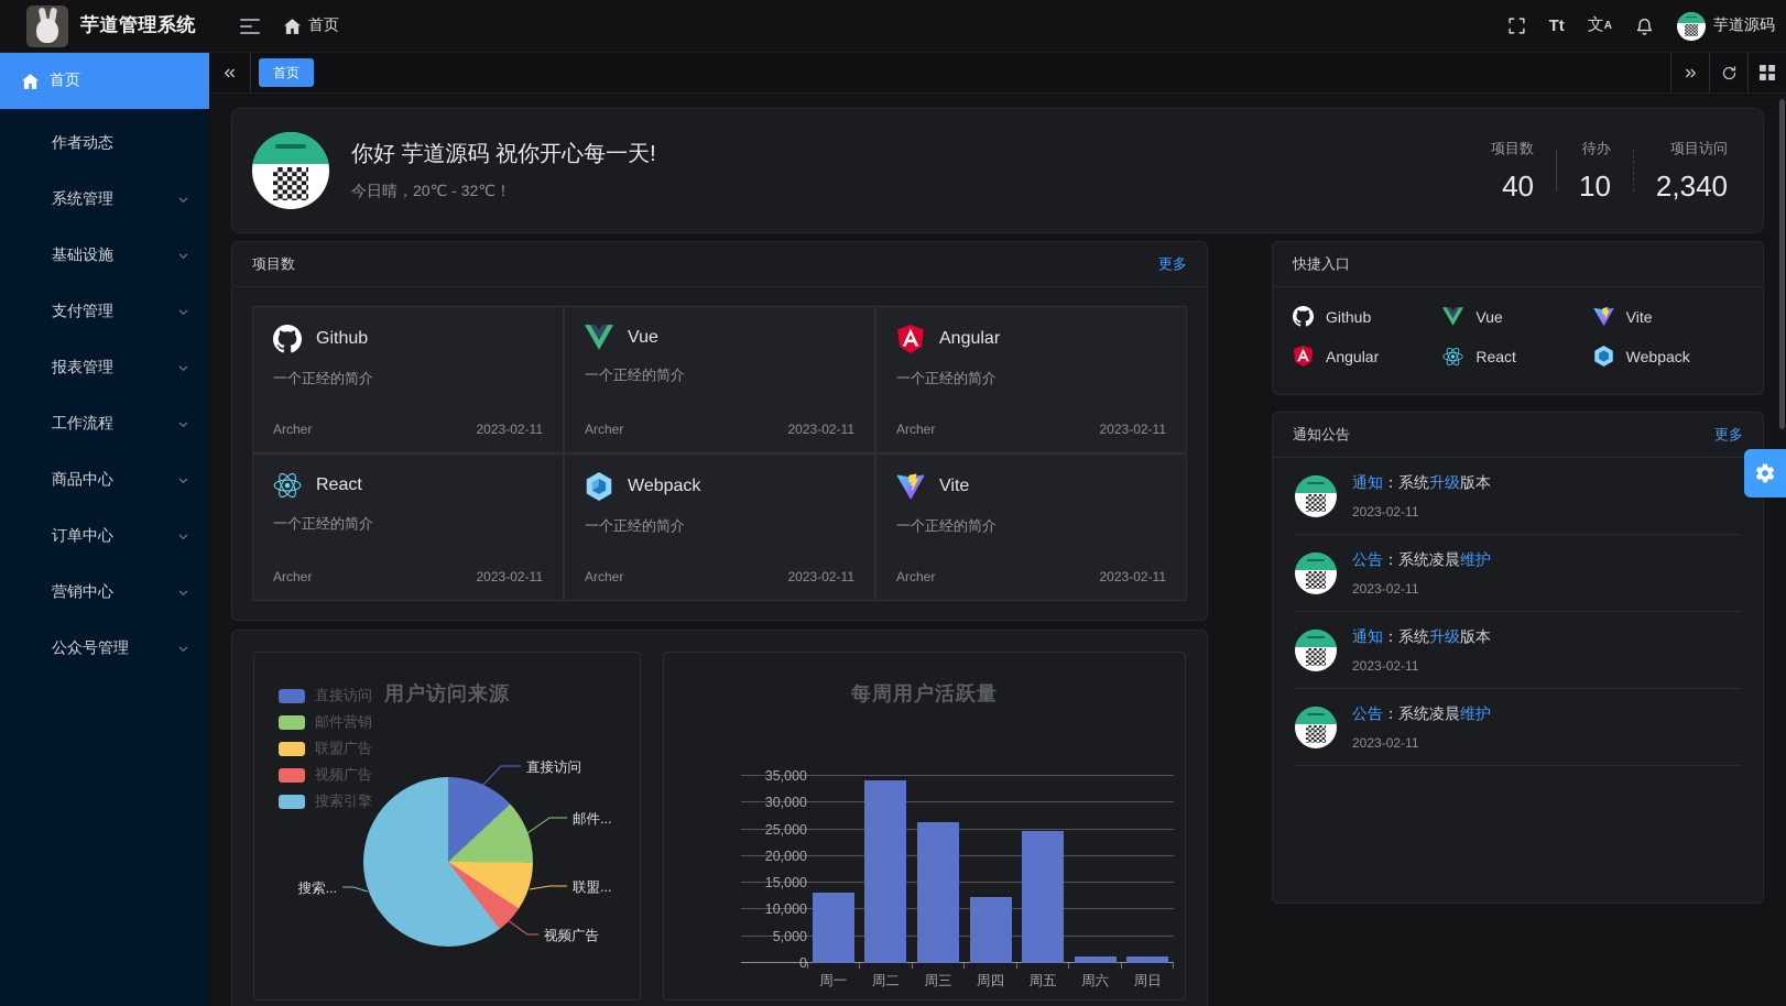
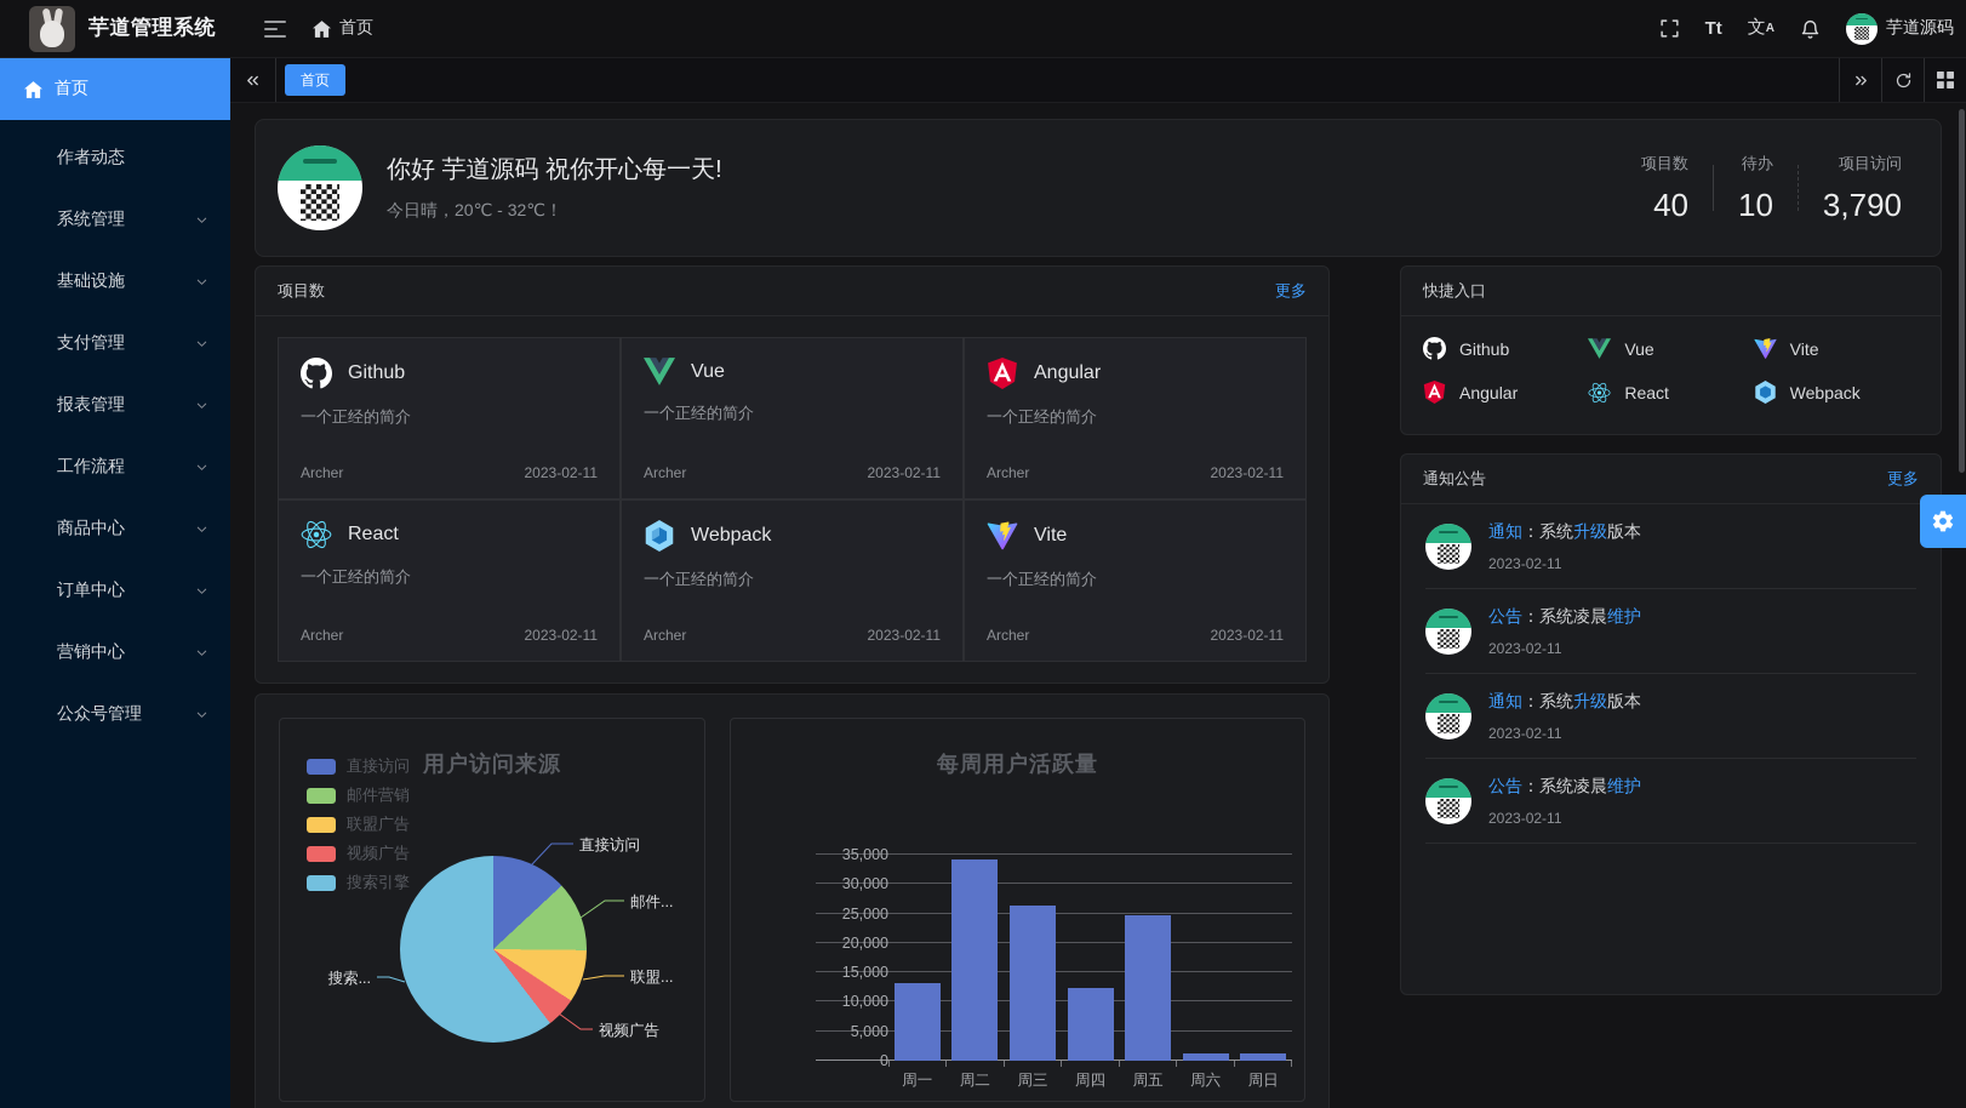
  芋道管理系统
  首页
  Tt
  文
  A
  芋道源码
  首页
  作者动态
  系统管理
  基础设施
  支付管理
  报表管理
  工作流程
  商品中心
  订单中心
  营销中心
  公众号管理
  首页
  你好 芋道源码 祝你开心每一天!
  今日晴，20℃ - 32℃！
  项目数
  40
  待办
  10
  项目访问
- 2,340
+ 3,790
  项目数
  更多
  Github
  一个正经的简介
  Archer
  2023-02-11
  Vue
  一个正经的简介
  Archer
  2023-02-11
  Angular
  一个正经的简介
  Archer
  2023-02-11
  React
  一个正经的简介
  Archer
  2023-02-11
  Webpack
  一个正经的简介
  Archer
  2023-02-11
  Vite
  一个正经的简介
  Archer
  2023-02-11
  用户访问来源
  直接访问
  邮件营销
  联盟广告
  视频广告
  搜索引擎
  直接访问
  邮件...
  联盟...
  视频广告
  搜索...
  每周用户活跃量
  0
  5,000
  10,000
  15,000
  20,000
  25,000
  30,000
  35,000
  周一
  周二
  周三
  周四
  周五
  周六
  周日
  快捷入口
  Github
  Vue
  Vite
  Angular
  React
  Webpack
  通知公告
  更多
  通知：系统升级版本
  2023-02-11
  公告：系统凌晨维护
  2023-02-11
  通知：系统升级版本
  2023-02-11
  公告：系统凌晨维护
  2023-02-11
